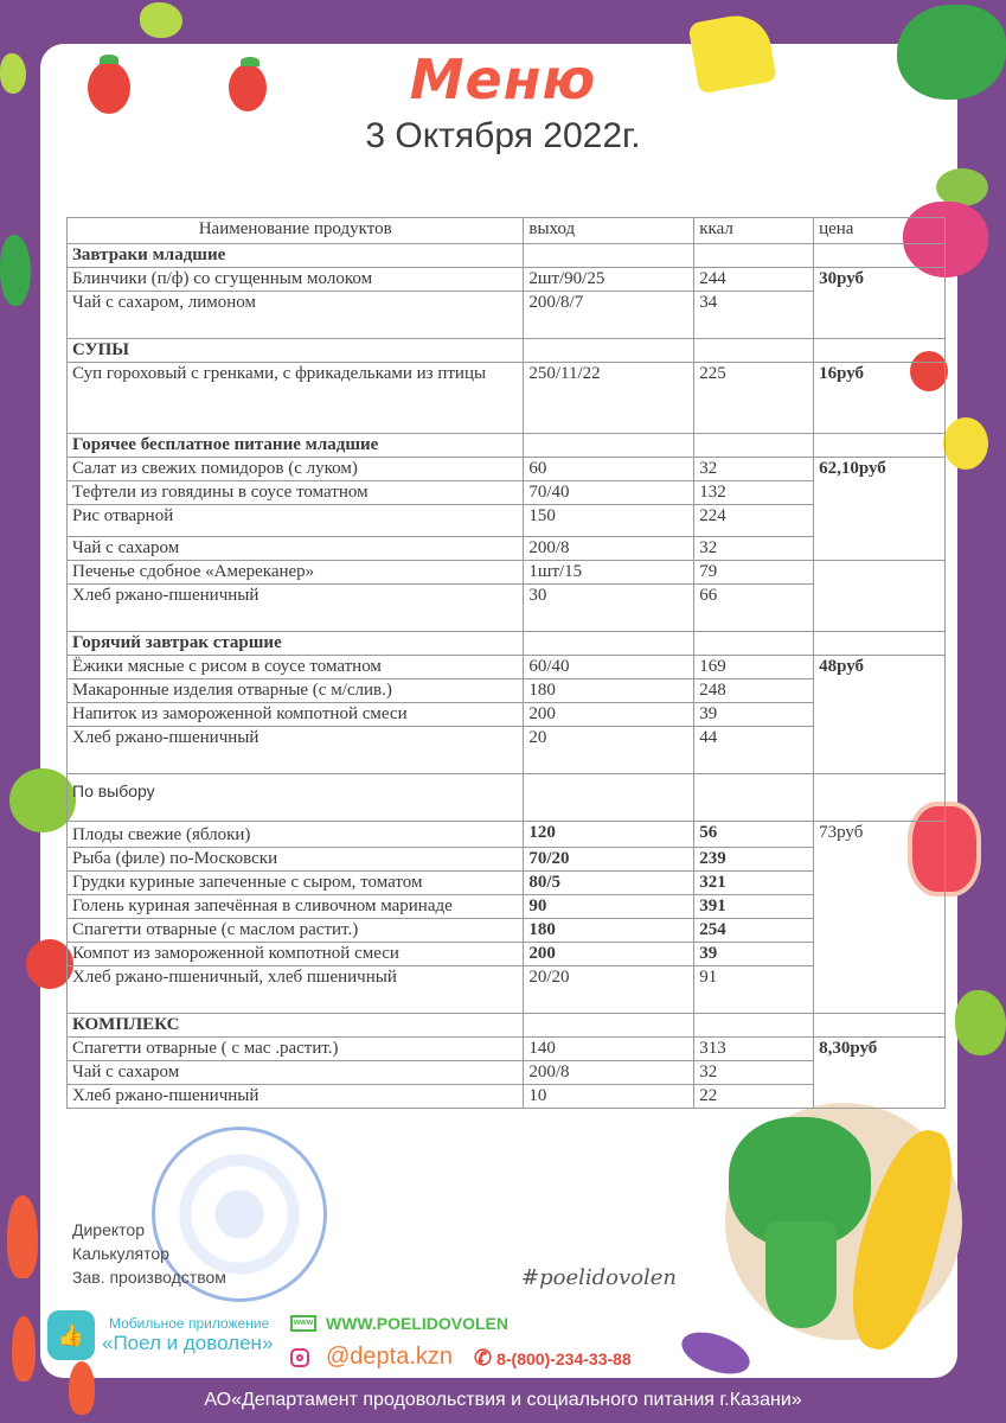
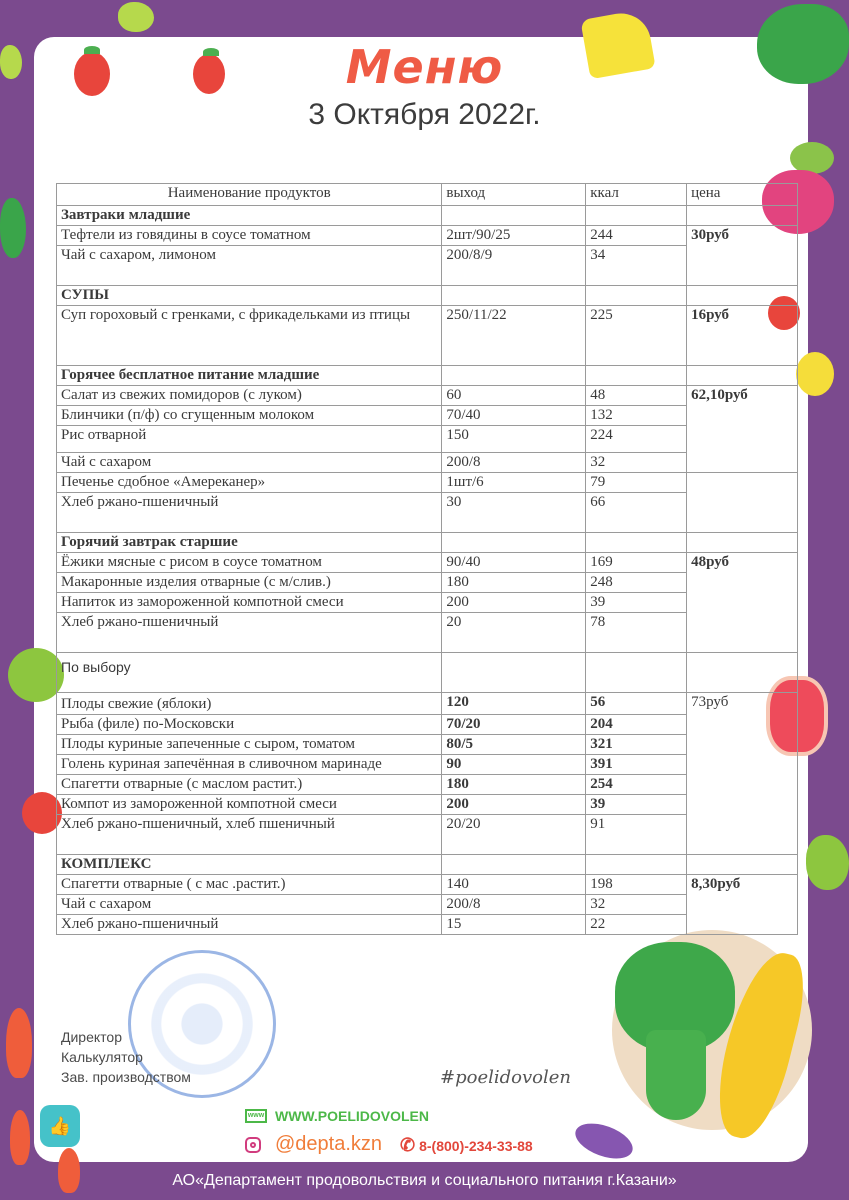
  Меню
  3 Октября 2022г.
  Наименование продуктов	выход	ккал	цена
  Завтраки младшие
- Блинчики (п/ф) со сгущенным молоком	2шт/90/25	244	30руб
+ Тефтели из говядины в соусе томатном	2шт/90/25	244	30руб
- Чай с сахаром, лимоном	200/8/7	34
+ Чай с сахаром, лимоном	200/8/9	34
  СУПЫ
  Суп гороховый с гренками, с фрикадельками из птицы	250/11/22	225	16руб
  Горячее бесплатное питание младшие
- Салат из свежих помидоров (с луком)	60	32	62,10руб
+ Салат из свежих помидоров (с луком)	60	48	62,10руб
- Тефтели из говядины в соусе томатном	70/40	132
+ Блинчики (п/ф) со сгущенным молоком	70/40	132
  Рис отварной	150	224
  Чай с сахаром	200/8	32
- Печенье сдобное «Амереканер»	1шт/15	79
+ Печенье сдобное «Амереканер»	1шт/6	79
  Хлеб ржано-пшеничный	30	66
  Горячий завтрак старшие
- Ёжики мясные с рисом в соусе томатном	60/40	169	48руб
+ Ёжики мясные с рисом в соусе томатном	90/40	169	48руб
  Макаронные изделия отварные (с м/слив.)	180	248
  Напиток из замороженной компотной смеси	200	39
- Хлеб ржано-пшеничный	20	44
+ Хлеб ржано-пшеничный	20	78
  По выбору
  Плоды свежие (яблоки)	120	56	73руб
- Рыба (филе) по-Московски	70/20	239
+ Рыба (филе) по-Московски	70/20	204
- Грудки куриные запеченные с сыром, томатом	80/5	321
+ Плоды куриные запеченные с сыром, томатом	80/5	321
  Голень куриная запечённая в сливочном маринаде	90	391
  Спагетти отварные (с маслом растит.)	180	254
  Компот из замороженной компотной смеси	200	39
  Хлеб ржано-пшеничный, хлеб пшеничный	20/20	91
  КОМПЛЕКС
- Спагетти отварные ( с мас .растит.)	140	313	8,30руб
+ Спагетти отварные ( с мас .растит.)	140	198	8,30руб
  Чай с сахаром	200/8	32
- Хлеб ржано-пшеничный	10	22
+ Хлеб ржано-пшеничный	15	22
  Директор
  Калькулятор
  Зав. производством
  #poelidovolen
  👍
- Мобильное приложение
- «Поел и доволен»
  WWW.POELIDOVOLEN
  @depta.kzn
  ✆
  8-(800)-234-33-88
  АО«Департамент продовольствия и социального питания г.Казани»
